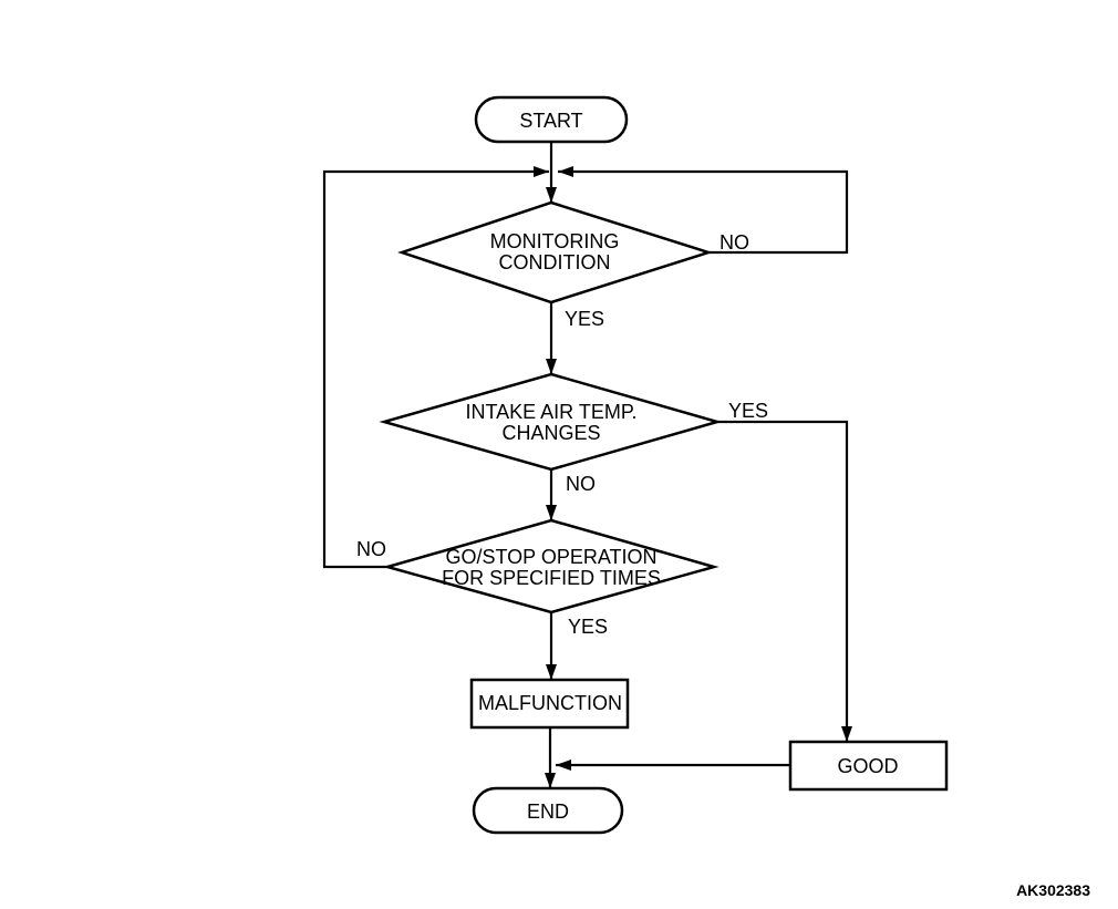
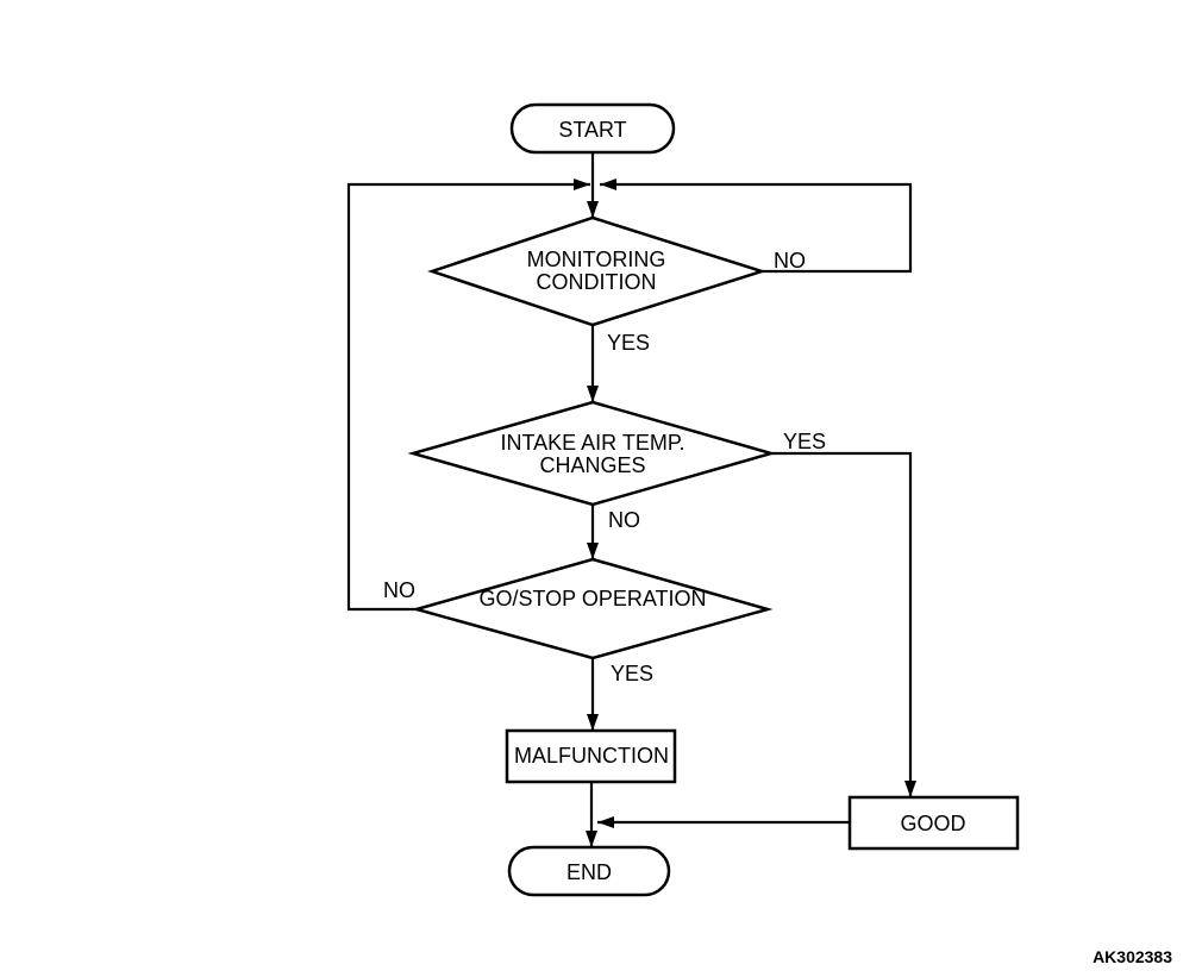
  START
  MONITORING
  CONDITION
  INTAKE AIR TEMP.
  CHANGES
  GO/STOP OPERATION
- FOR SPECIFIED TIMES
  MALFUNCTION
  GOOD
  END
  NO
  YES
  YES
  NO
  NO
  YES
  AK302383
